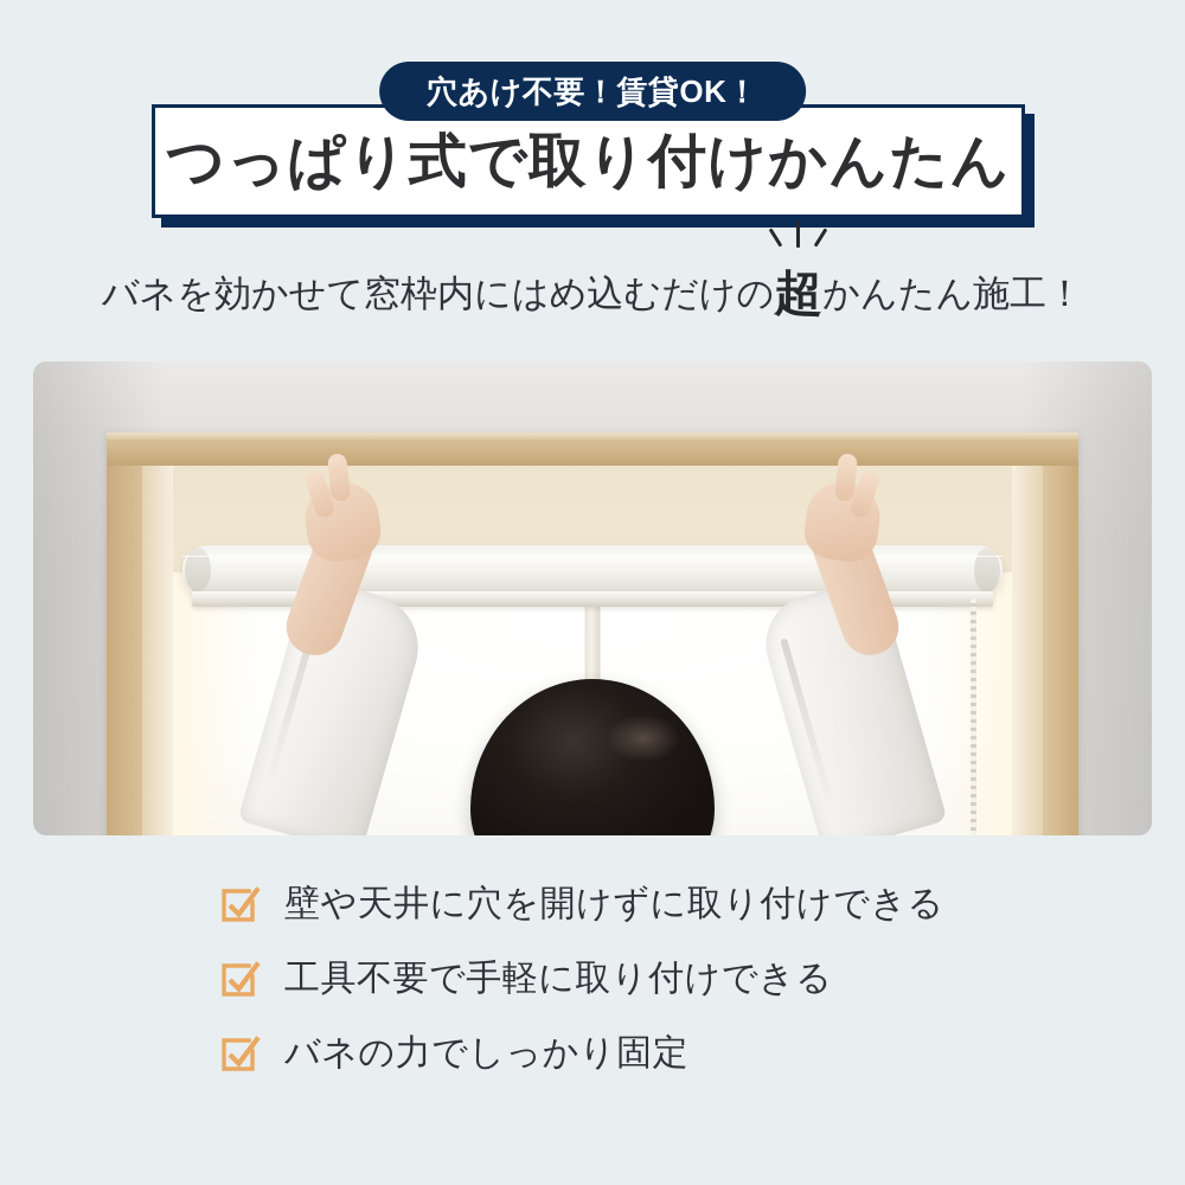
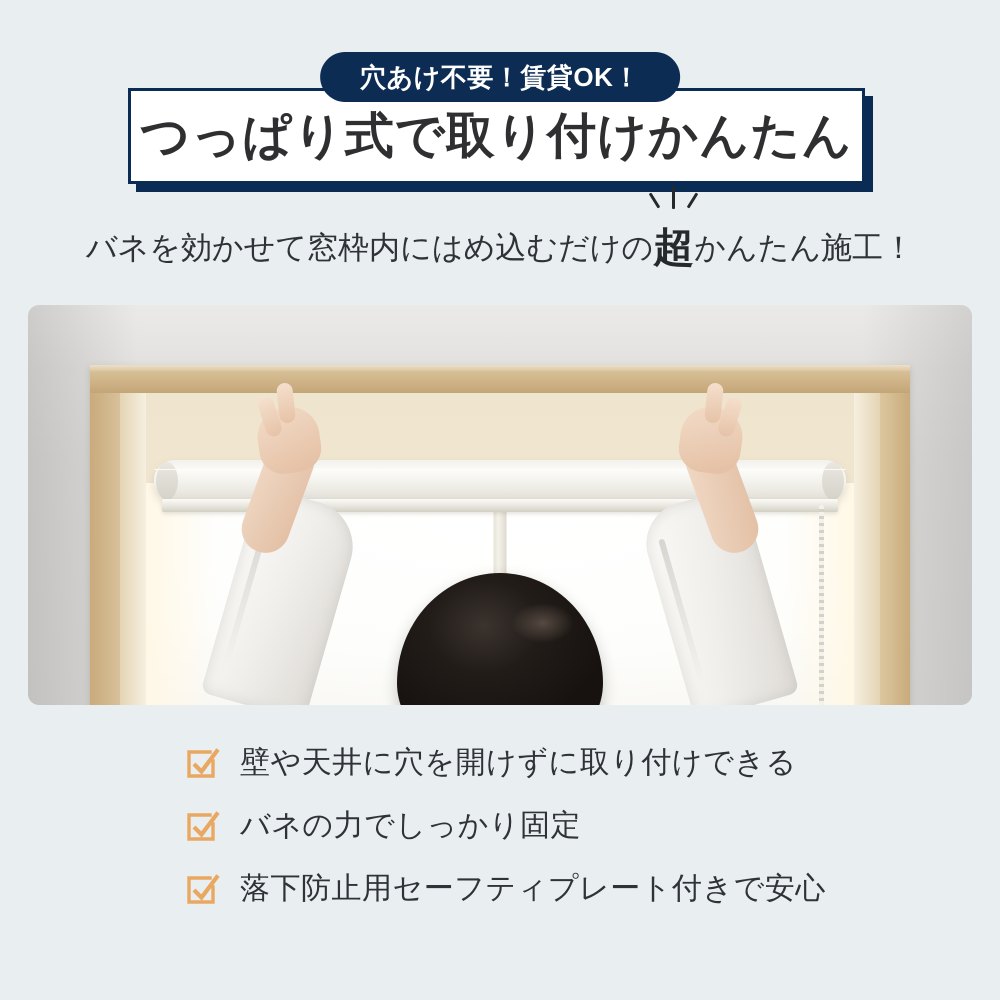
  つっぱり式で取り付けかんたん
  穴あけ不要！賃貸OK！
  バネを効かせて窓枠内にはめ込むだけの超かんたん施工！
  壁や天井に穴を開けずに取り付けできる
- 工具不要で手軽に取り付けできる
  バネの力でしっかり固定
+ 落下防止用セーフティプレート付きで安心
